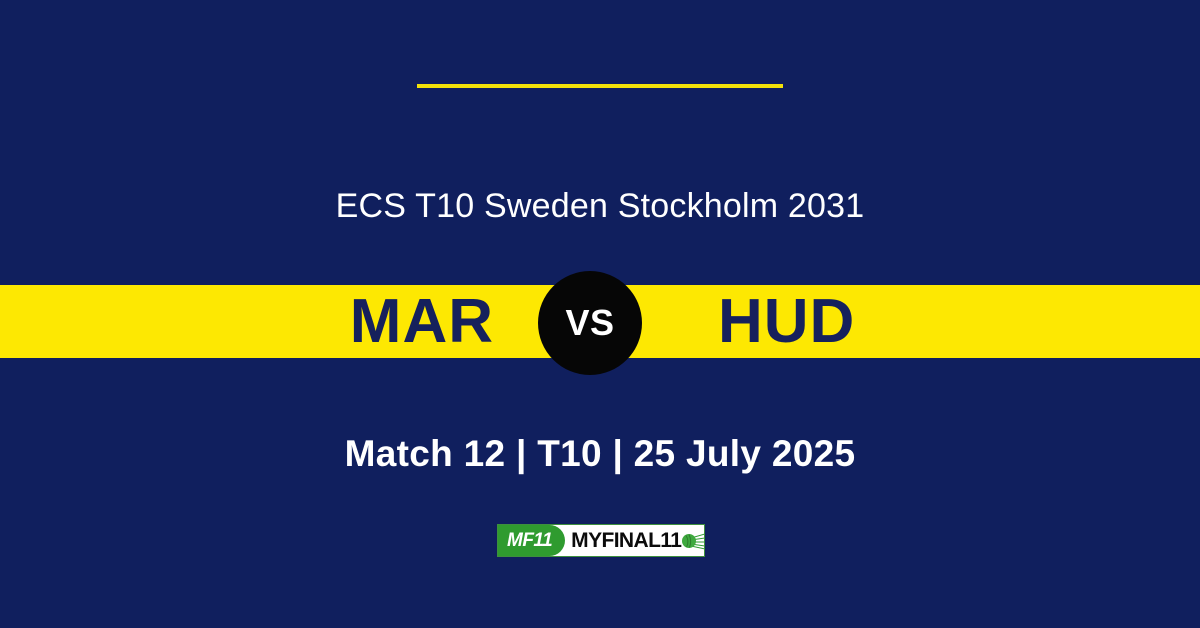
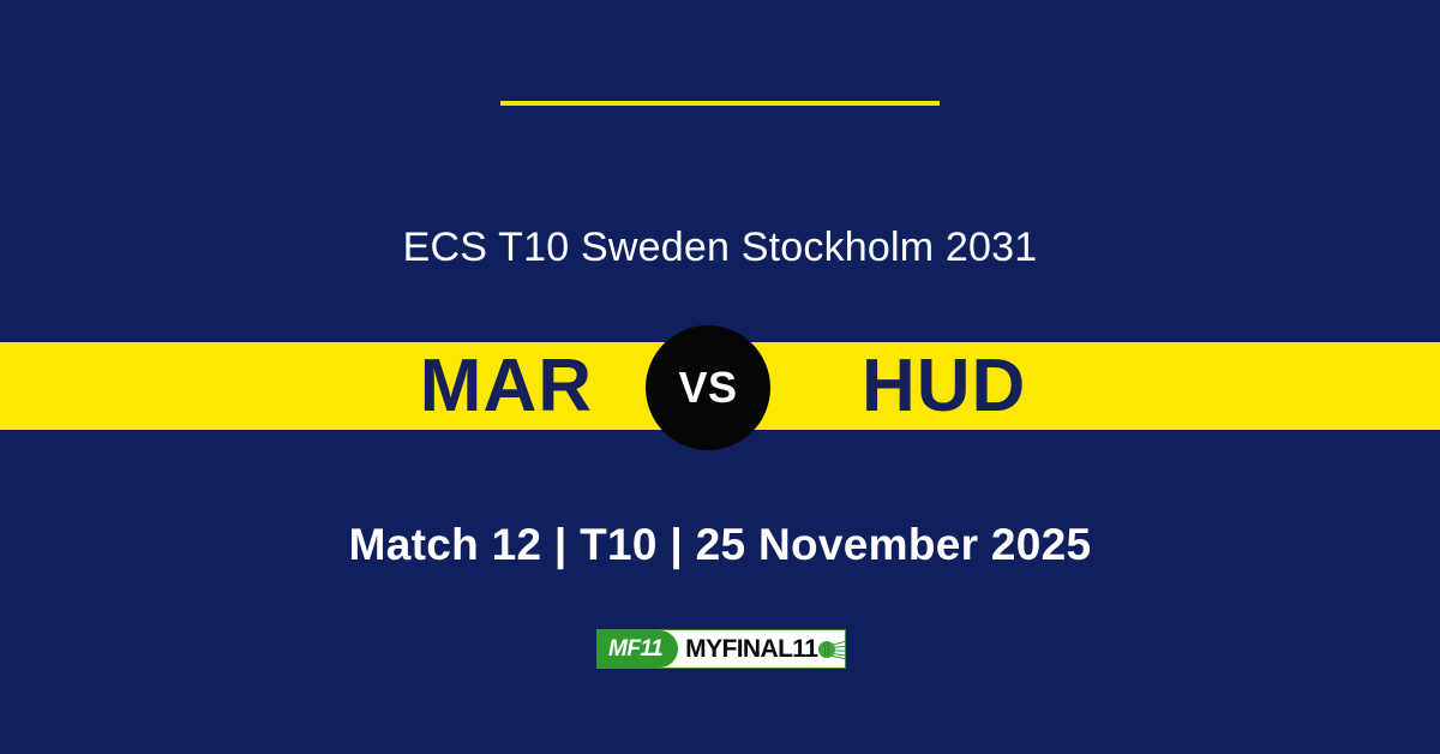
  ECS T10 Sweden Stockholm 2031
  MAR
  HUD
  VS
- Match 12 | T10 | 25 July 2025
+ Match 12 | T10 | 25 November 2025
  MF11
  MYFINAL11
